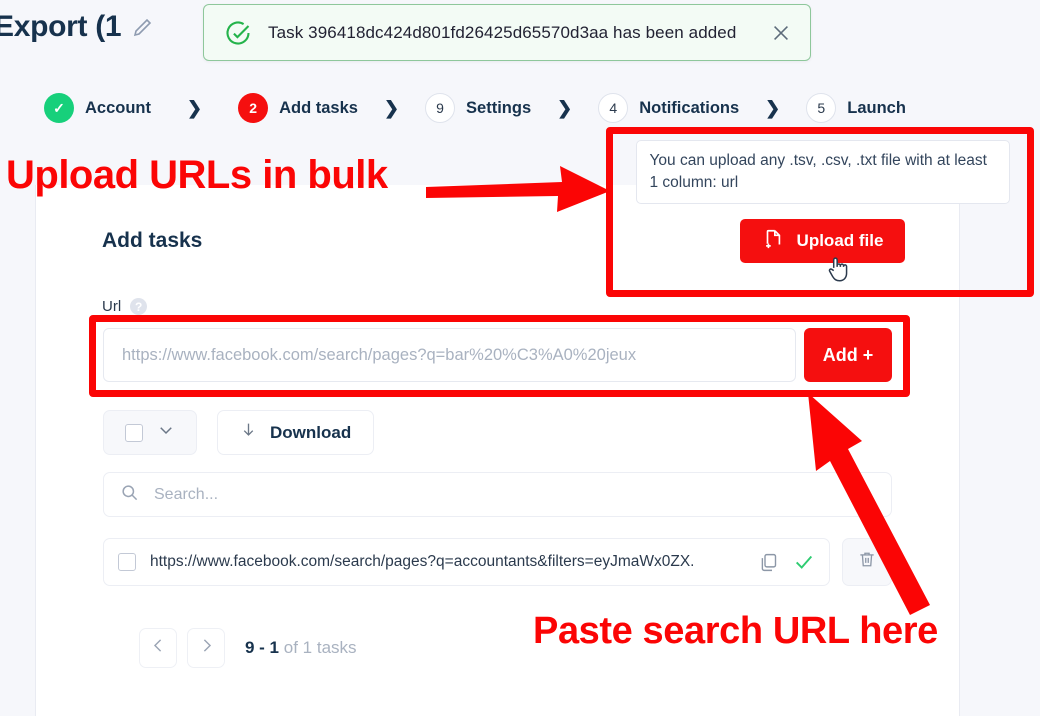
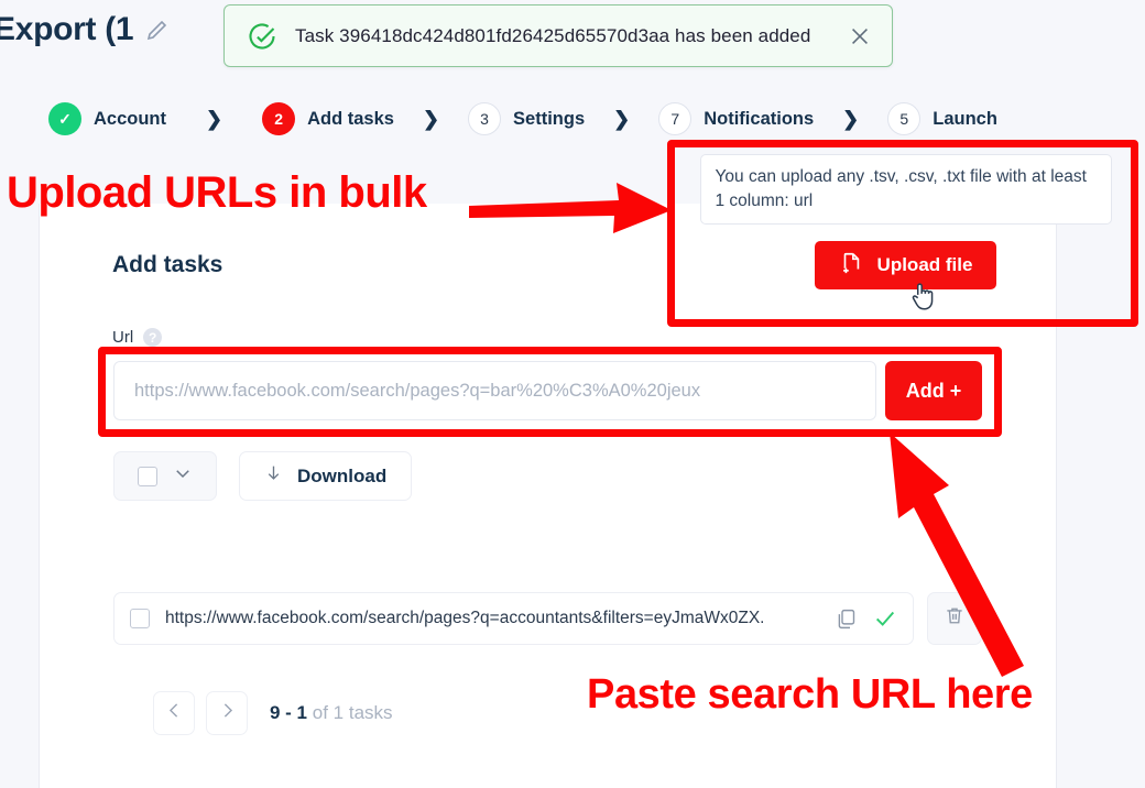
  Export (1
  Task 396418dc424d801fd26425d65570d3aa has been added
  ✓
  Account
  ❯
  2
  Add tasks
  ❯
- 9
+ 3
  Settings
  ❯
- 4
+ 7
  Notifications
  ❯
  5
  Launch
  You can upload any .tsv, .csv, .txt file with at least 1 column: url
  Upload file
  Add tasks
  Url
  ?
  https://www.facebook.com/search/pages?q=bar%20%C3%A0%20jeux
  Add +
  Download
- Search...
  https://www.facebook.com/search/pages?q=accountants&filters=eyJmaWx0ZX.
  9 - 1 of 1 tasks
  Upload URLs in bulk
  Paste search URL here
